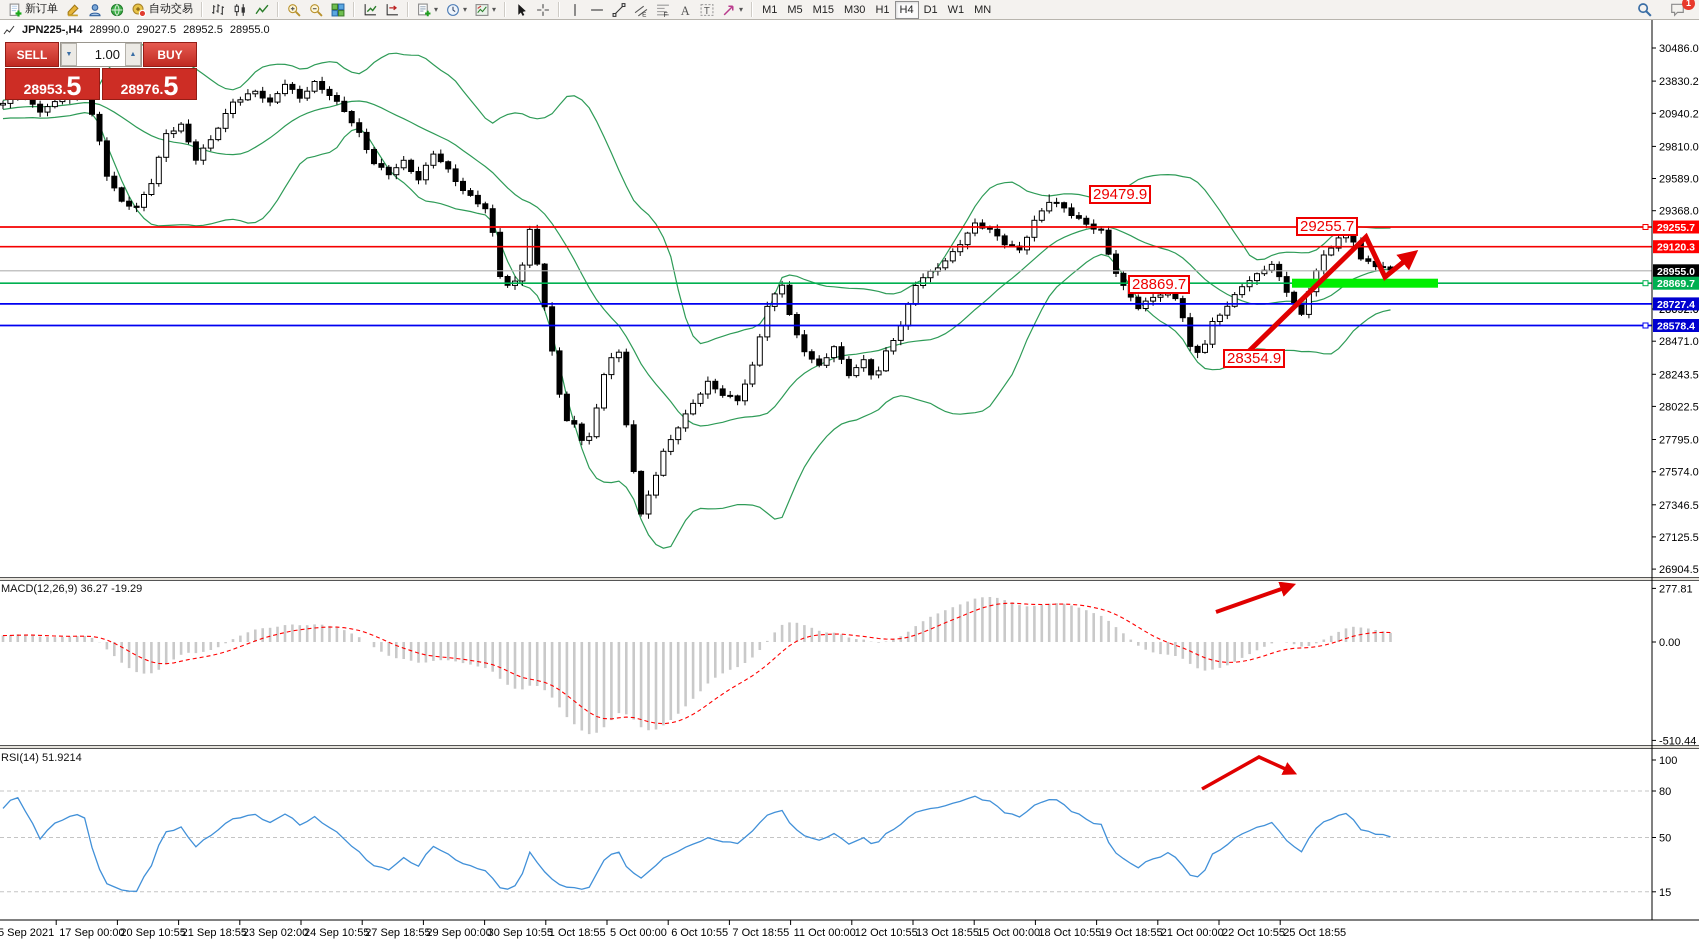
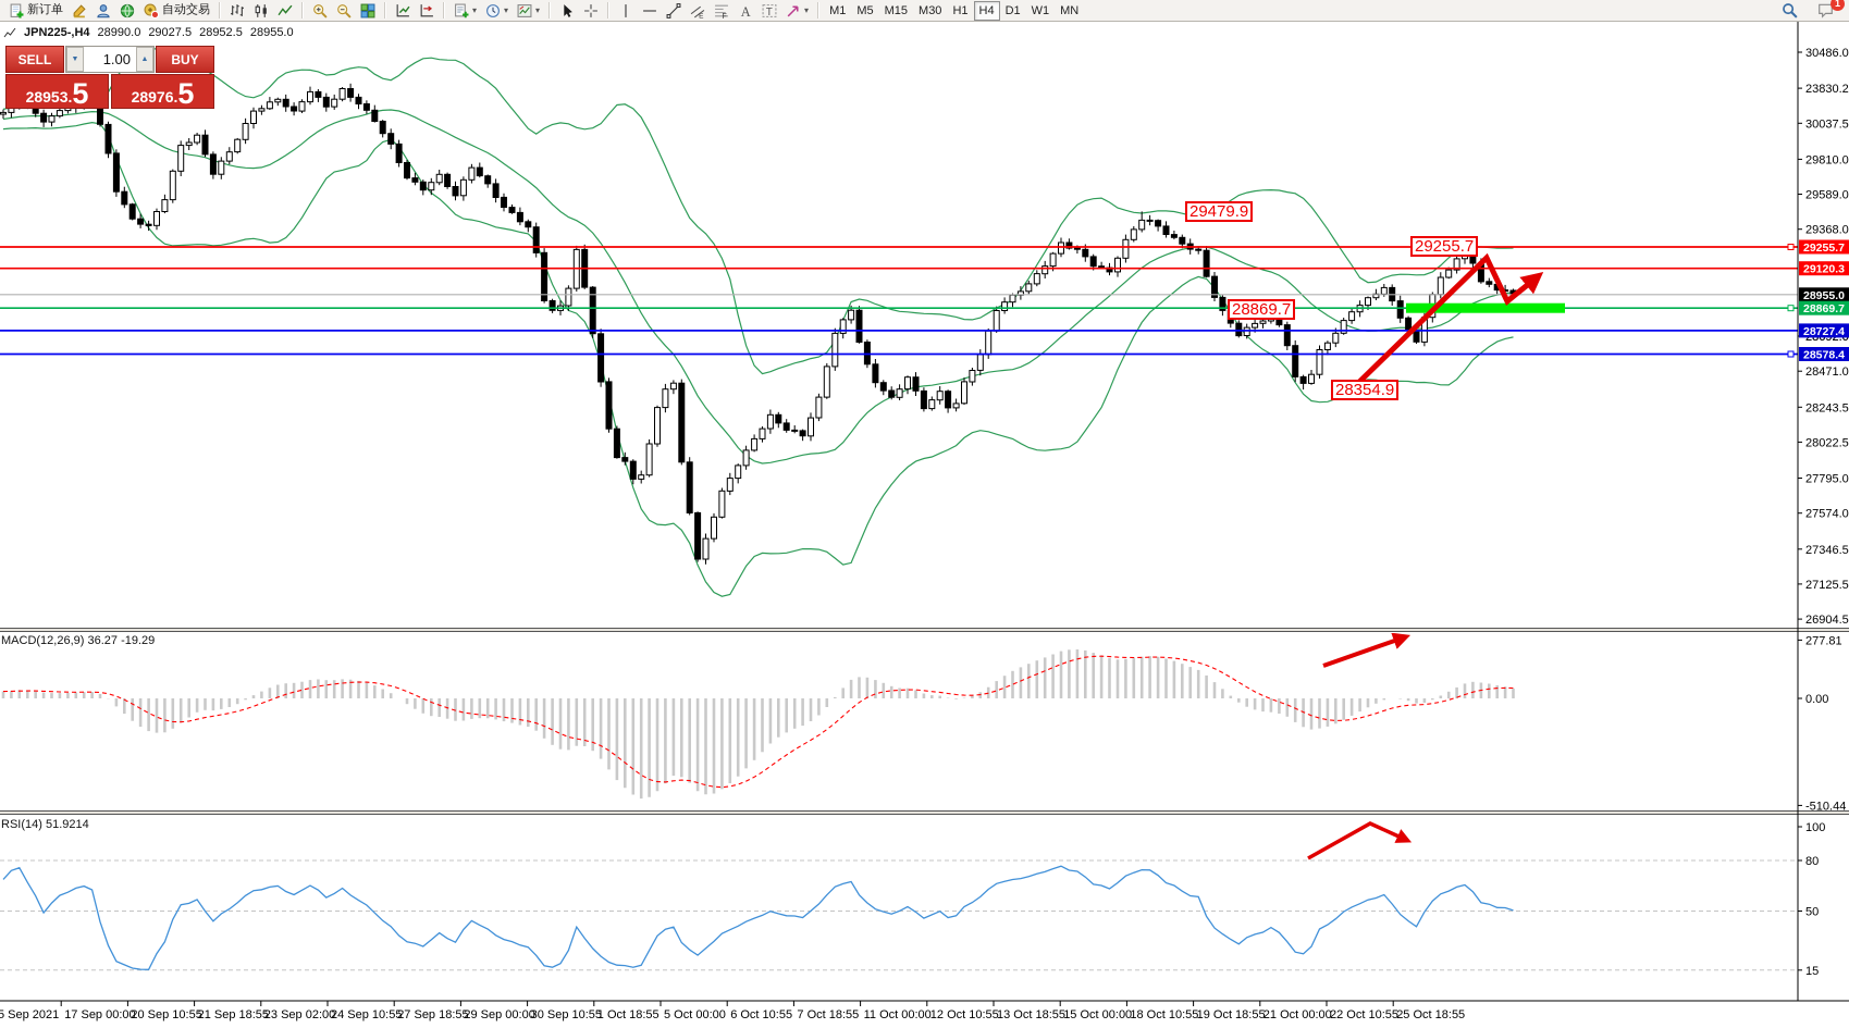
  新订单
  自动交易
  ▾
  ▾
  ▾
  A
  T
  ▾
  M1
  M5
  M15
  M30
  H1
  H4
  D1
  W1
  MN
  1
  30486.0
  23830.2
- 20940.2
+ 30037.5
  29810.0
  29589.0
  29368.0
  28471.0
  28243.5
  28022.5
  27795.0
  27574.0
  27346.5
  27125.5
  26904.5
  29255.7
  29120.3
  28955.0
  28869.7
  28727.4
  28578.4
  277.81
  0.00
  -510.44
  100
  80
  50
  15
  5 Sep 2021
  17 Sep 00:00
  20 Sep 10:55
  21 Sep 18:55
  23 Sep 02:00
  24 Sep 10:55
  27 Sep 18:55
  29 Sep 00:00
  30 Sep 10:55
  1 Oct 18:55
  5 Oct 00:00
  6 Oct 10:55
  7 Oct 18:55
  11 Oct 00:00
  12 Oct 10:55
  13 Oct 18:55
  15 Oct 00:00
  18 Oct 10:55
  19 Oct 18:55
  21 Oct 00:00
  22 Oct 10:55
  25 Oct 18:55
  JPN225-,H4
  28990.0
  29027.5
  28952.5
  28955.0
  SELL
  1.00
  BUY
  28953
  .
  5
  28976
  .
  5
  MACD(12,26,9) 36.27 -19.29
  RSI(14) 51.9214
  29479.9
  29255.7
  28869.7
  28354.9
